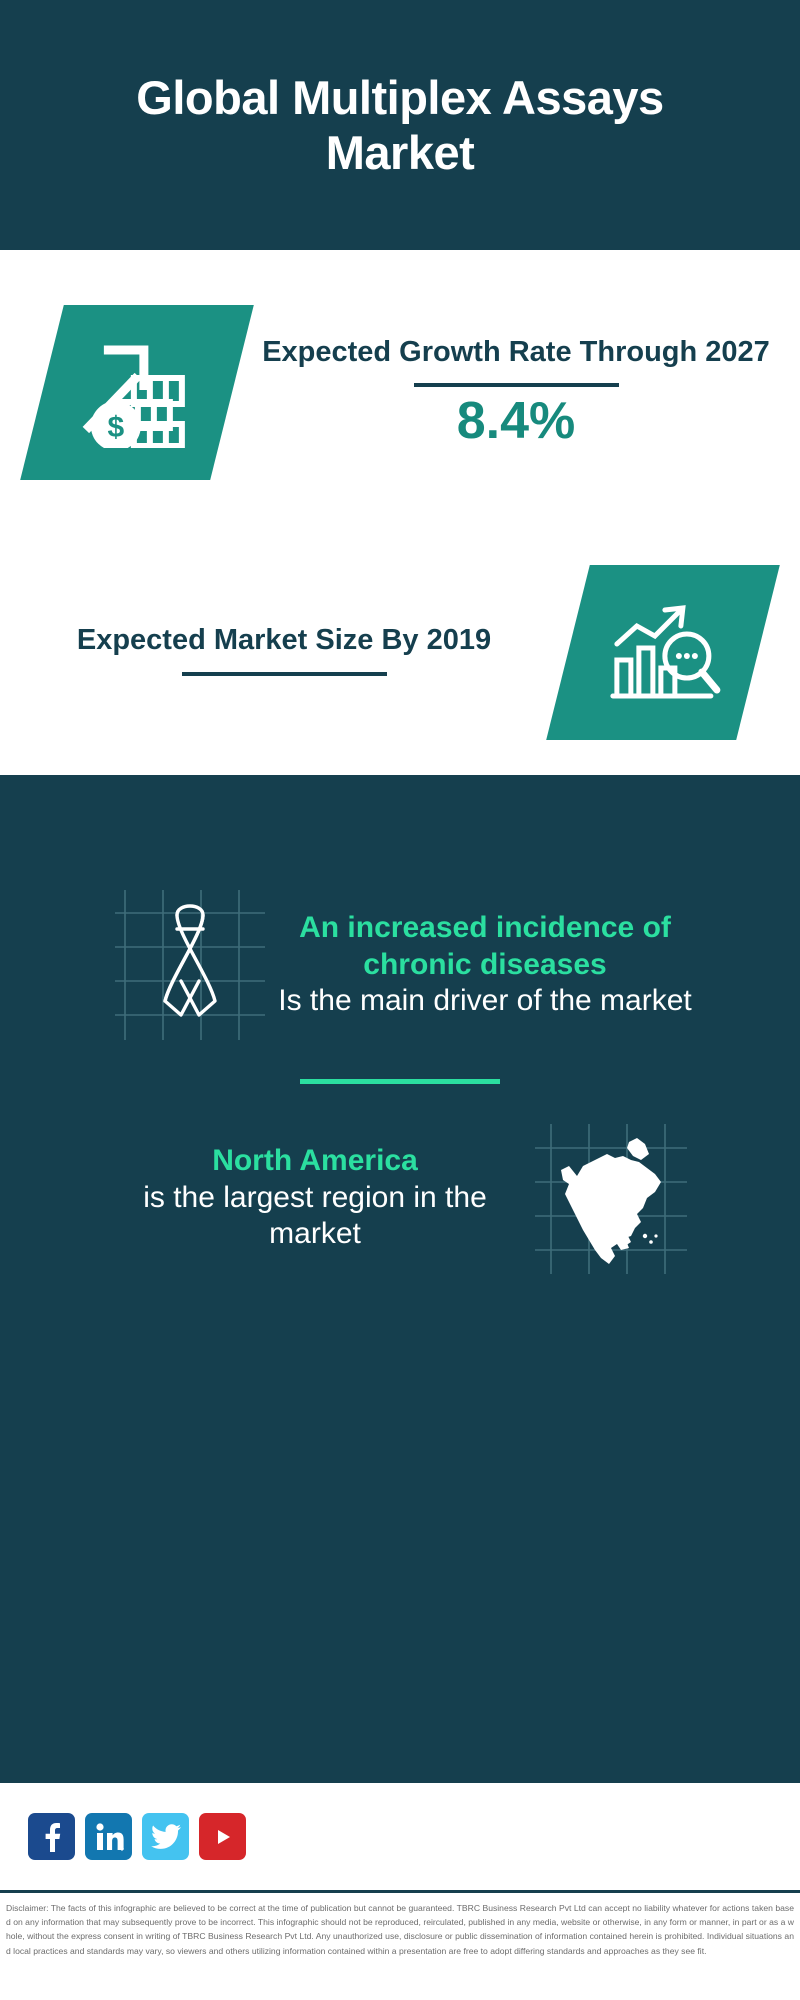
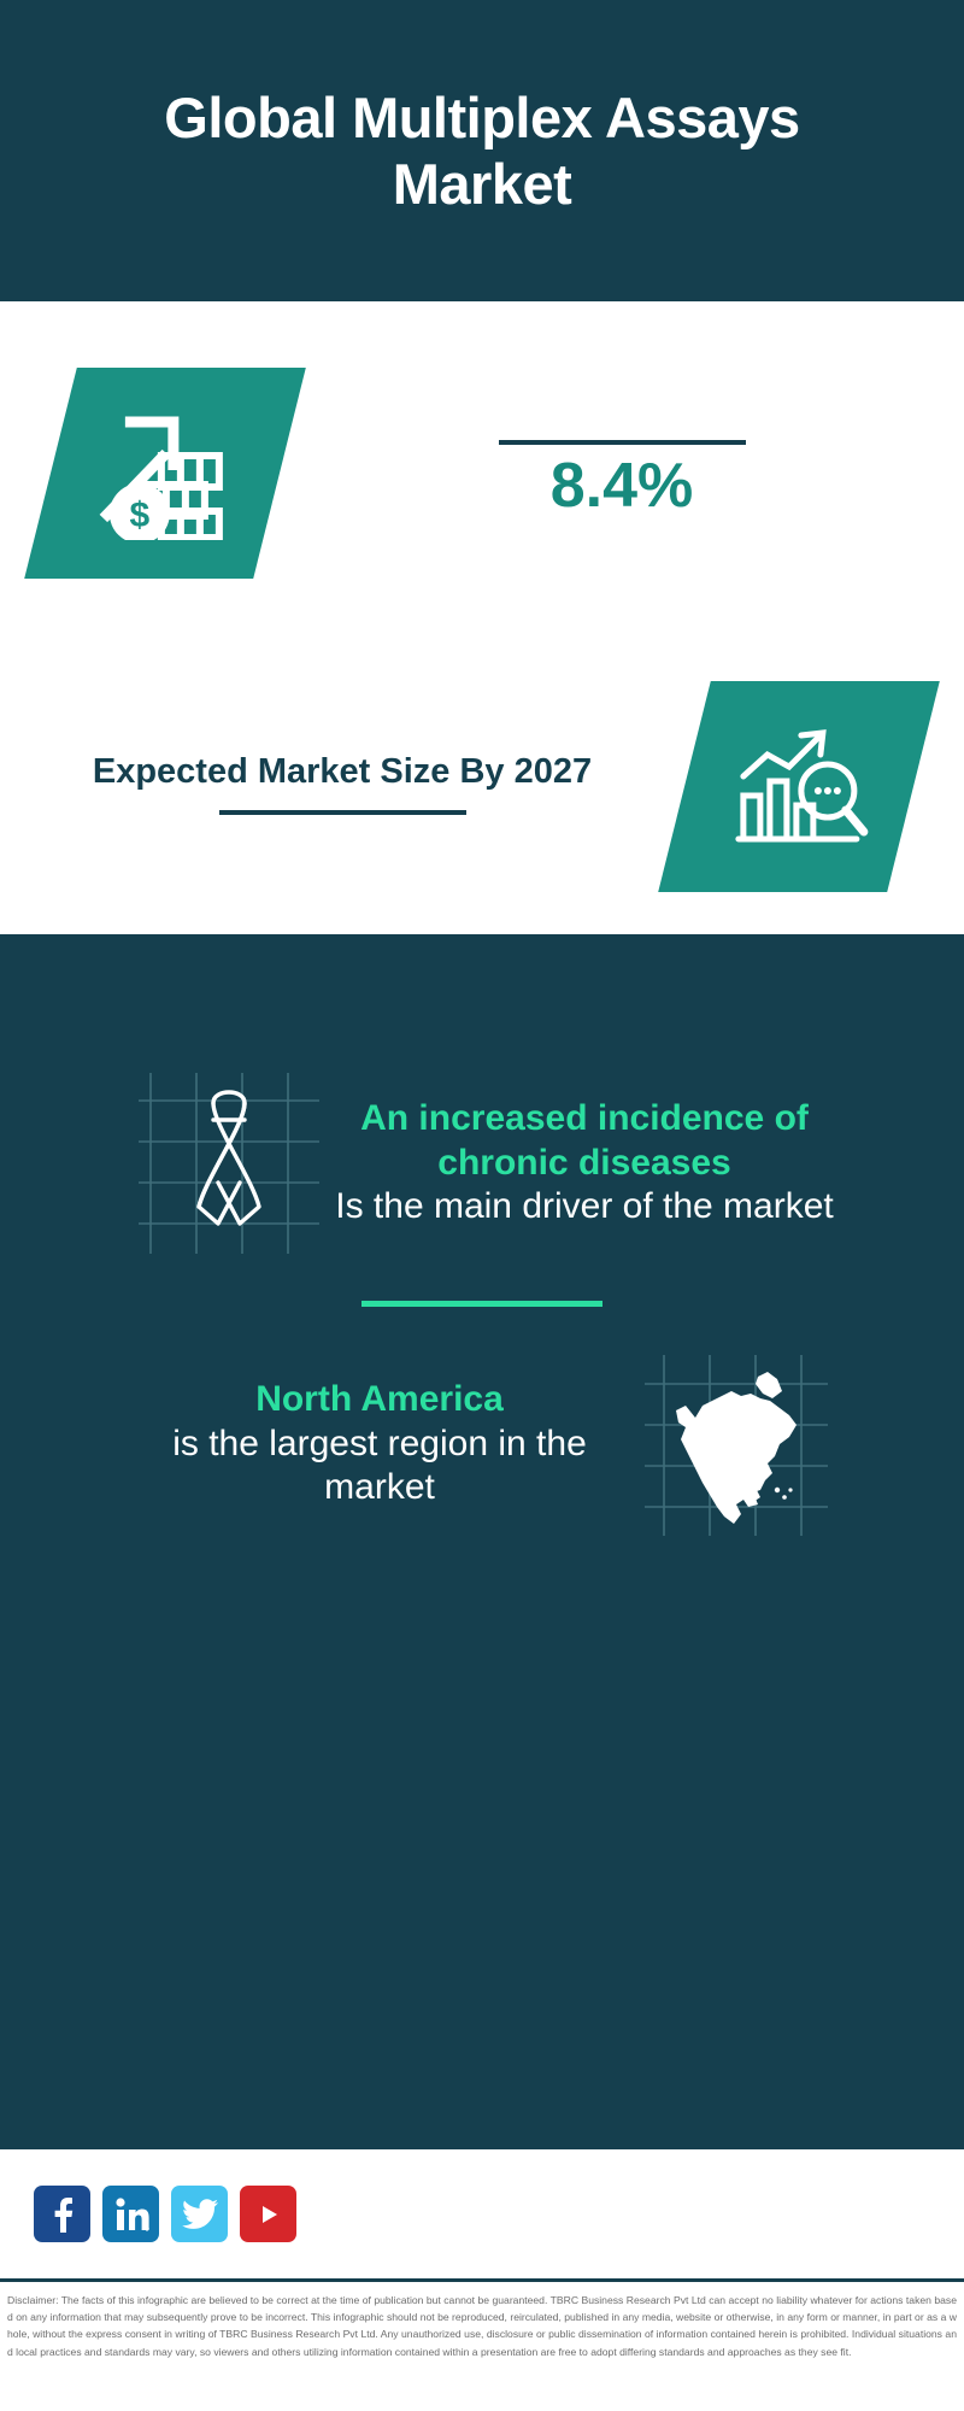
  Global Multiplex Assays Market
- Expected Growth Rate Through 2027
  8.4%
- Expected Market Size By 2019
+ Expected Market Size By 2027
  An increased incidence of chronic diseases
  Is the main driver of the market
  North America
  is the largest region in the market
  Disclaimer: The facts of this infographic are believed to be correct at the time of publication but cannot be guaranteed. TBRC Business Research Pvt Ltd can accept no liability whatever for actions taken based on any information that may subsequently prove to be incorrect. This infographic should not be reproduced, reirculated, published in any media, website or otherwise, in any form or manner, in part or as a whole, without the express consent in writing of TBRC Business Research Pvt Ltd. Any unauthorized use, disclosure or public dissemination of information contained herein is prohibited. Individual situations and local practices and standards may vary, so viewers and others utilizing information contained within a presentation are free to adopt differing standards and approaches as they see fit.
